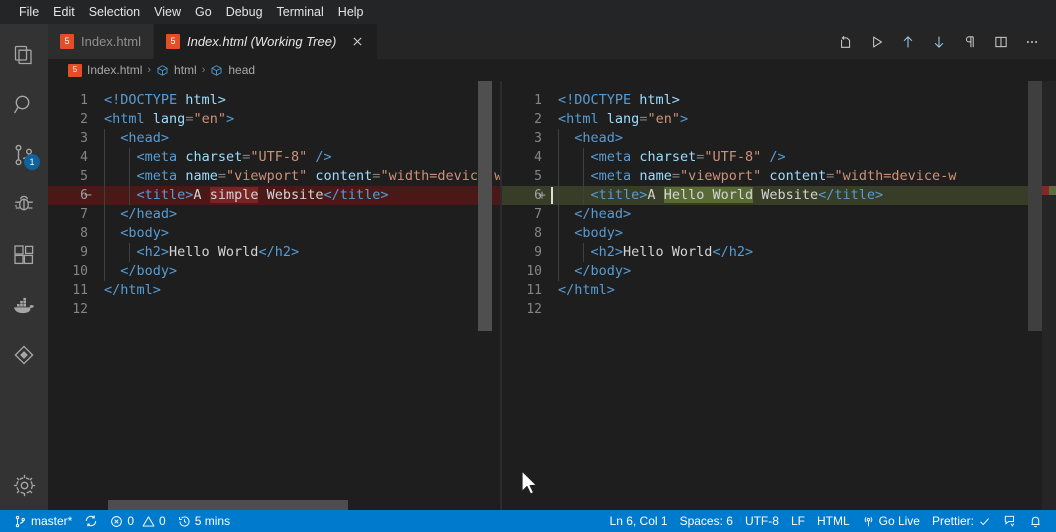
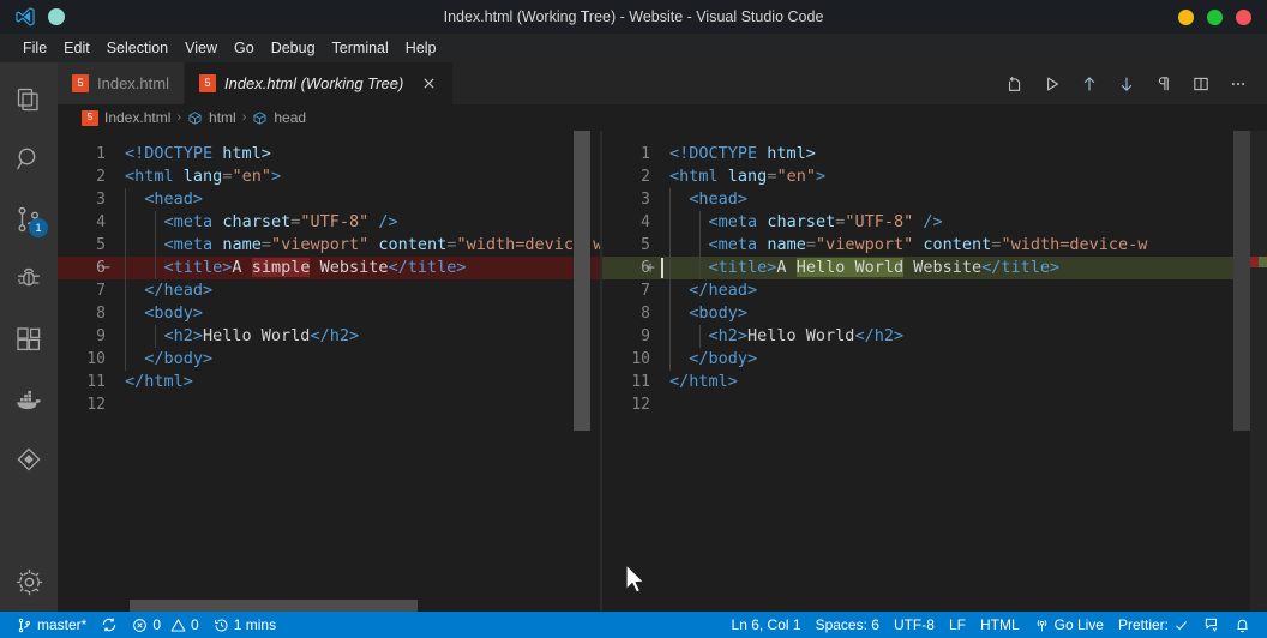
+ Index.html (Working Tree) - Website - Visual Studio Code
  File
  Edit
  Selection
  View
  Go
  Debug
  Terminal
  Help
  1
  5
  Index.html
  5
  Index.html (Working Tree)
  5
  Index.html
  ›
  html
  ›
  head
  1
  <!DOCTYPE html>
  2
  <html lang="en">
  3
  <head>
  4
  <meta charset="UTF-8" />
  5
  <meta name="viewport" content="width=devicw
  6
  −
  <title>A simple Website</title>
  7
  </head>
  8
  <body>
  9
  <h2>Hello World</h2>
  10
  </body>
  11
  </html>
  12
  1
  <!DOCTYPE html>
  2
  <html lang="en">
  3
  <head>
  4
  <meta charset="UTF-8" />
  5
  <meta name="viewport" content="width=device-w
  6
  +
  <title>A Hello World Website</title>
  7
  </head>
  8
  <body>
  9
  <h2>Hello World</h2>
  10
  </body>
  11
  </html>
  12
  master*
  0
  0
- 5 mins
+ 1 mins
  Ln 6, Col 1
  Spaces: 6
  UTF-8
  LF
  HTML
  Go Live
  Prettier:
